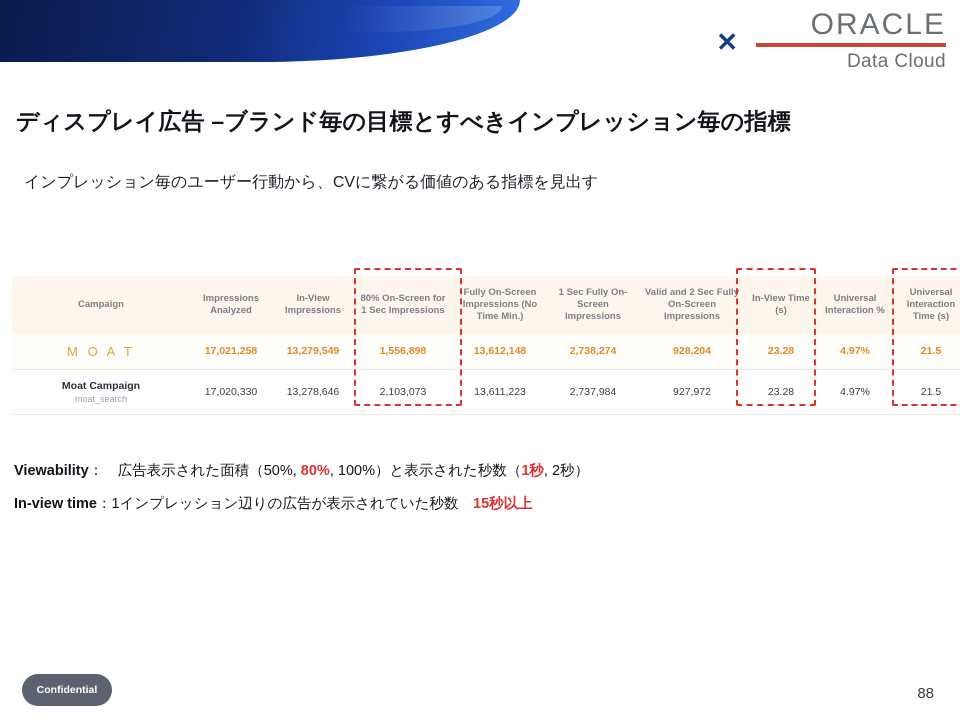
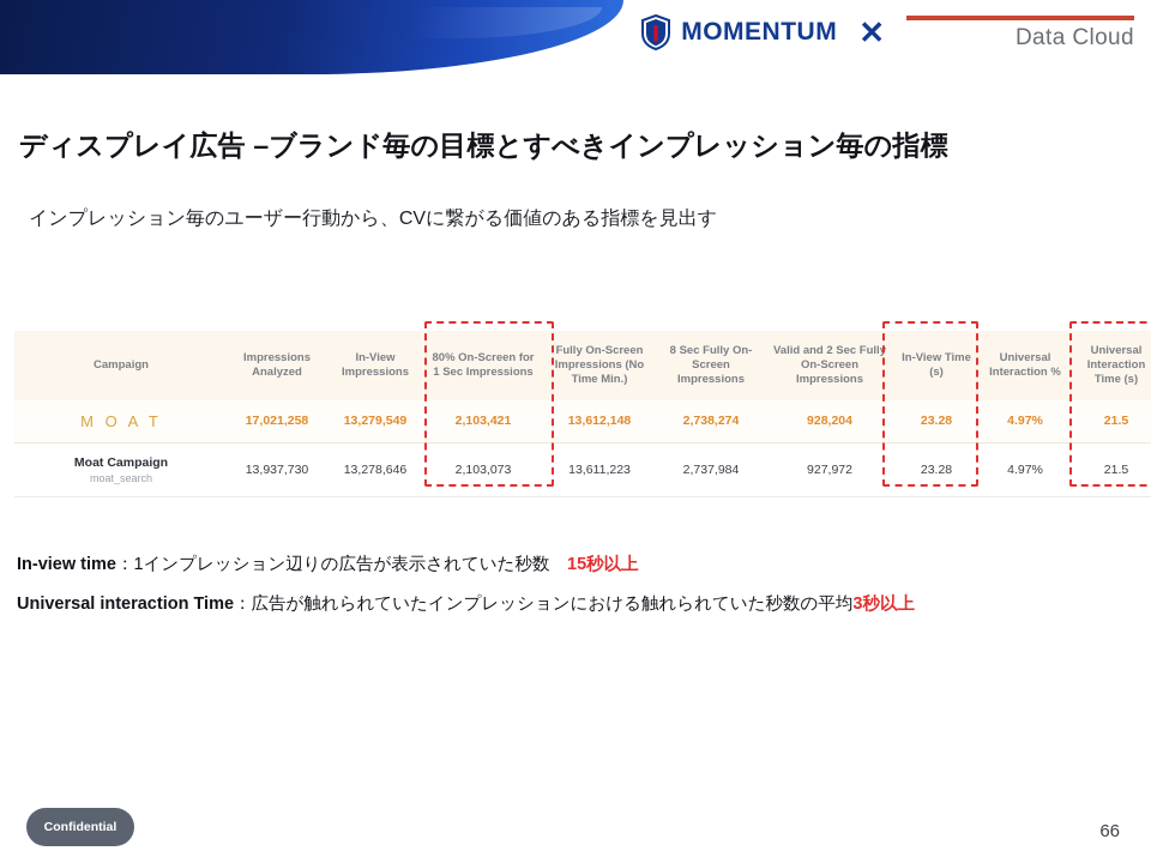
+ MOMENTUM
  ✕
- ORACLE
  Data Cloud
  ディスプレイ広告 –ブランド毎の目標とすべきインプレッション毎の指標
  インプレッション毎のユーザー行動から、CVに繋がる価値のある指標を見出す
- Campaign	Impressions Analyzed	In-View Impressions	80% On-Screen for 1 Sec Impressions	Fully On-Screen Impressions (No Time Min.)	1 Sec Fully On-Screen Impressions	Valid and 2 Sec Fully On-Screen Impressions	In-View Time (s)	Universal Interaction %	Universal Interaction Time (s)
+ Campaign	Impressions Analyzed	In-View Impressions	80% On-Screen for 1 Sec Impressions	Fully On-Screen Impressions (No Time Min.)	8 Sec Fully On-Screen Impressions	Valid and 2 Sec Fully On-Screen Impressions	In-View Time (s)	Universal Interaction %	Universal Interaction Time (s)
- M O A T	17,021,258	13,279,549	1,556,898	13,612,148	2,738,274	928,204	23.28	4.97%	21.5
+ M O A T	17,021,258	13,279,549	2,103,421	13,612,148	2,738,274	928,204	23.28	4.97%	21.5
- Moat Campaign moat_search	17,020,330	13,278,646	2,103,073	13,611,223	2,737,984	927,972	23.28	4.97%	21.5
+ Moat Campaign moat_search	13,937,730	13,278,646	2,103,073	13,611,223	2,737,984	927,972	23.28	4.97%	21.5
- Viewability： 広告表示された面積（50%, 80%, 100%）と表示された秒数（1秒, 2秒）
  In-view time：1インプレッション辺りの広告が表示されていた秒数 15秒以上
+ Universal interaction Time：広告が触れられていたインプレッションにおける触れられていた秒数の平均3秒以上
  Confidential
- 88
+ 66
